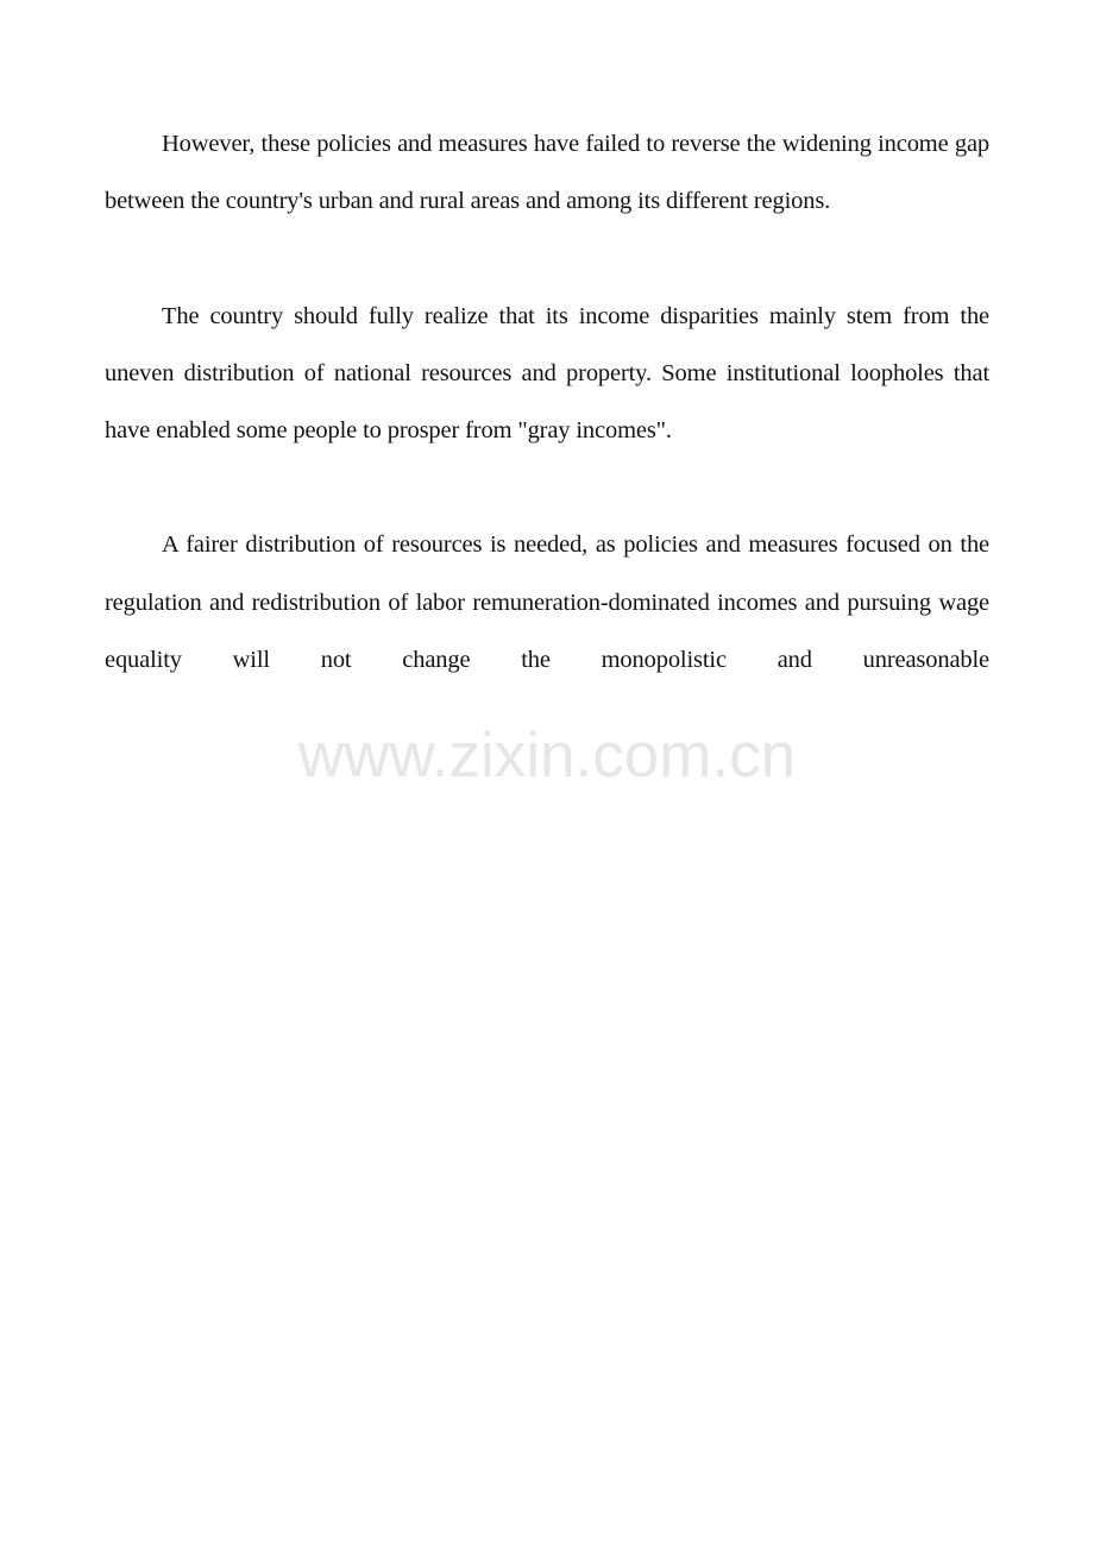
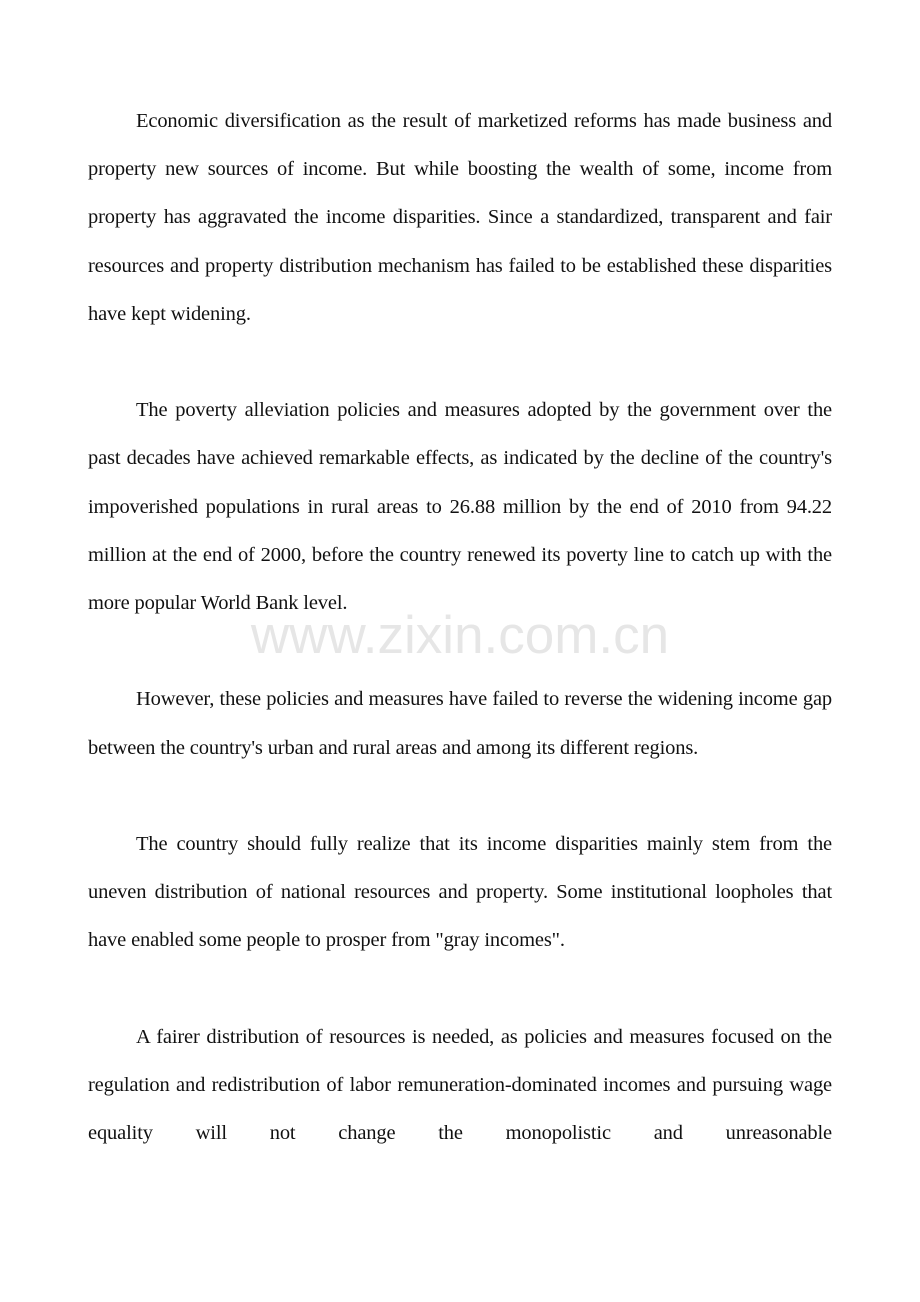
+ Economic diversification as the result of marketized reforms has made business and property new sources of income. But while boosting the wealth of some, income from property has aggravated the income disparities. Since a standardized, transparent and fair resources and property distribution mechanism has failed to be established these disparities have kept widening.
+ The poverty alleviation policies and measures adopted by the government over the past decades have achieved remarkable effects, as indicated by the decline of the country's impoverished populations in rural areas to 26.88 million by the end of 2010 from 94.22 million at the end of 2000, before the country renewed its poverty line to catch up with the more popular World Bank level.
  However, these policies and measures have failed to reverse the widening income gap between the country's urban and rural areas and among its different regions.
  The country should fully realize that its income disparities mainly stem from the uneven distribution of national resources and property. Some institutional loopholes that have enabled some people to prosper from "gray incomes".
  A fairer distribution of resources is needed, as policies and measures focused on the regulation and redistribution of labor remuneration-dominated incomes and pursuing wage equality will not change the monopolistic and unreasonable
  www.zixin.com.cn
